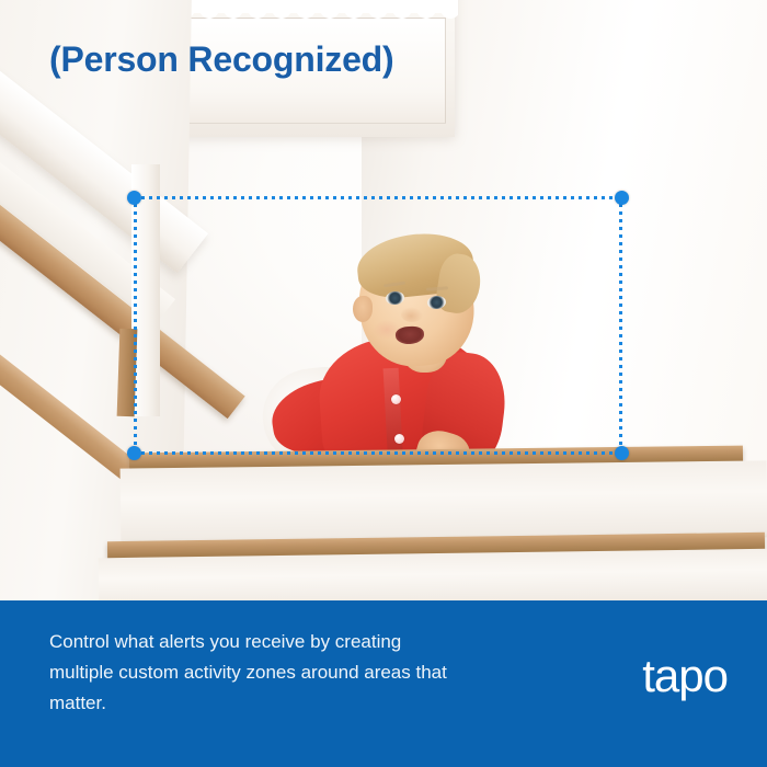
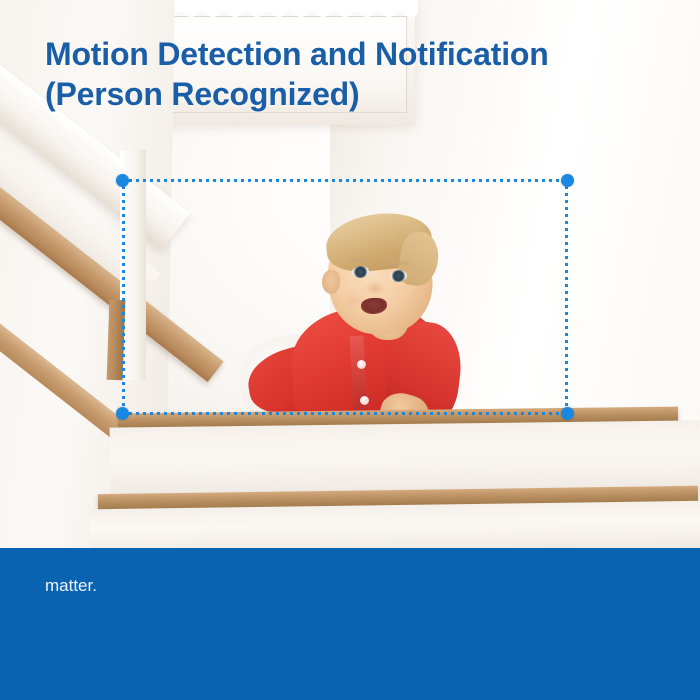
+ Motion Detection and Notification
  (Person Recognized)
- Control what alerts you receive by creating
- multiple custom activity zones around areas that
  matter.
- tapo
